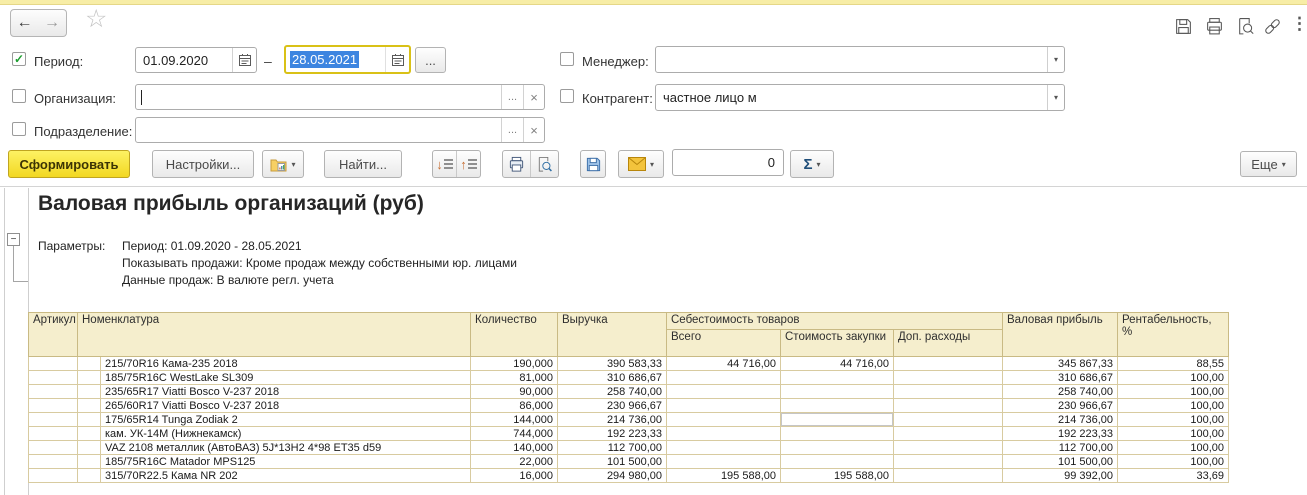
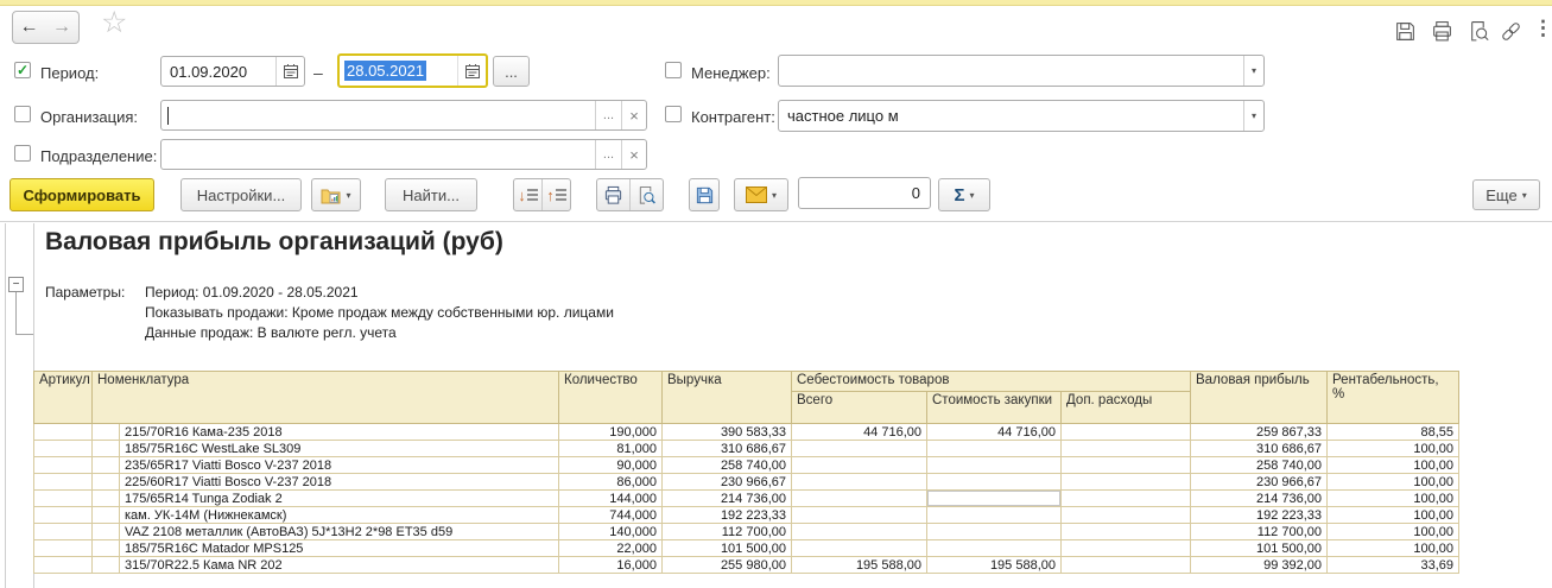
  ←
  →
  ☆
  ⋮
  ✓
  Период:
  01.09.2020
  –
  28.05.2021
  ...
  Менеджер:
  ▾
  Организация:
  ...
  ×
  Контрагент:
  частное лицо м
  ▾
  Подразделение:
  ...
  ×
  Сформировать
  Настройки...
  ▾
  Найти...
  ↓
  ↑
  ▾
  0
  Σ
  ▾
  Еще
  ▾
  −
  Валовая прибыль организаций (руб)
  Параметры:
  Период: 01.09.2020 - 28.05.2021
  Показывать продажи: Кроме продаж между собственными юр. лицами
  Данные продаж: В валюте регл. учета
  Артикул	Номенклатура	Количество	Выручка	Себестоимость товаров	Валовая прибыль	Рентабельность, %
  Всего	Стоимость закупки	Доп. расходы
- 		215/70R16 Кама-235 2018	190,000	390 583,33	44 716,00	44 716,00		345 867,33	88,55
+ 		215/70R16 Кама-235 2018	190,000	390 583,33	44 716,00	44 716,00		259 867,33	88,55
  		185/75R16C WestLake SL309	81,000	310 686,67				310 686,67	100,00
  		235/65R17 Viatti Bosco V-237 2018	90,000	258 740,00				258 740,00	100,00
- 		265/60R17 Viatti Bosco V-237 2018	86,000	230 966,67				230 966,67	100,00
+ 		225/60R17 Viatti Bosco V-237 2018	86,000	230 966,67				230 966,67	100,00
  		175/65R14 Tunga Zodiak 2	144,000	214 736,00				214 736,00	100,00
  		кам. УК-14М (Нижнекамск)	744,000	192 223,33				192 223,33	100,00
- 		VAZ 2108 металлик (АвтоВАЗ) 5J*13H2 4*98 ET35 d59	140,000	112 700,00				112 700,00	100,00
+ 		VAZ 2108 металлик (АвтоВАЗ) 5J*13H2 2*98 ET35 d59	140,000	112 700,00				112 700,00	100,00
  		185/75R16C Matador MPS125	22,000	101 500,00				101 500,00	100,00
- 		315/70R22.5 Кама NR 202	16,000	294 980,00	195 588,00	195 588,00		99 392,00	33,69
+ 		315/70R22.5 Кама NR 202	16,000	255 980,00	195 588,00	195 588,00		99 392,00	33,69
